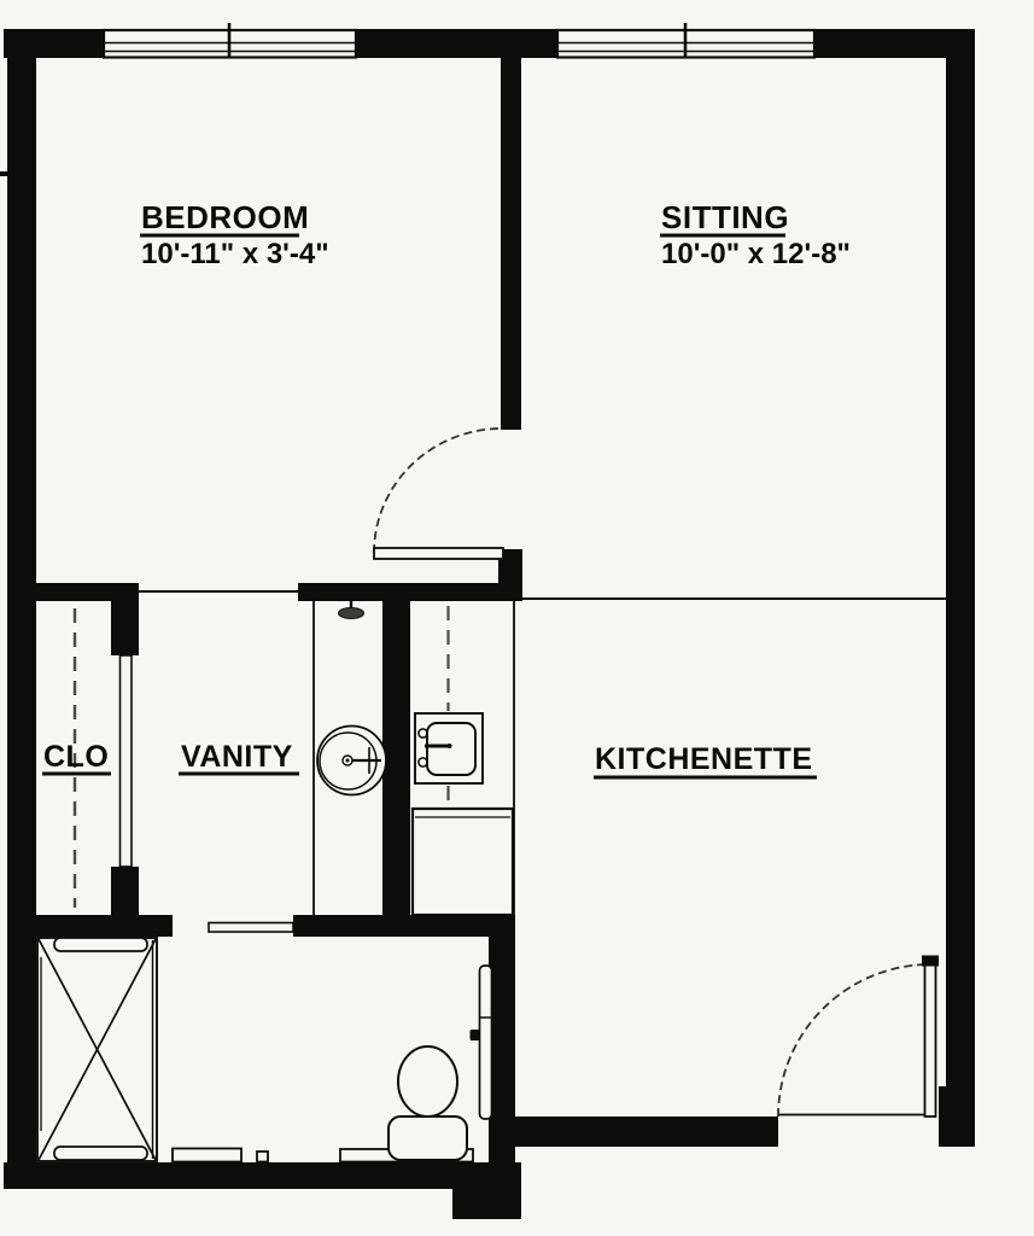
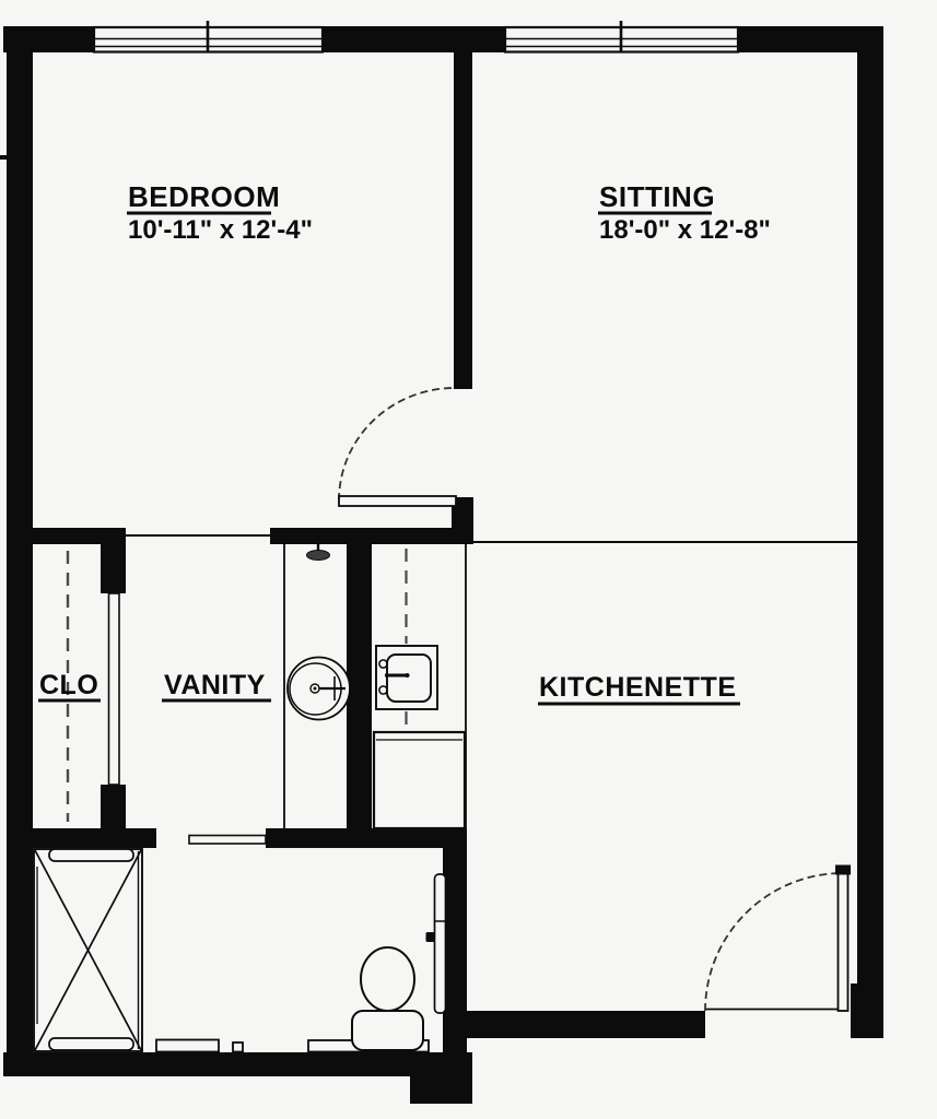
  BEDROOM
- 10'-11" x 3'-4"
+ 10'-11" x 12'-4"
  SITTING
- 10'-0" x 12'-8"
+ 18'-0" x 12'-8"
  CLO
  VANITY
  KITCHENETTE
